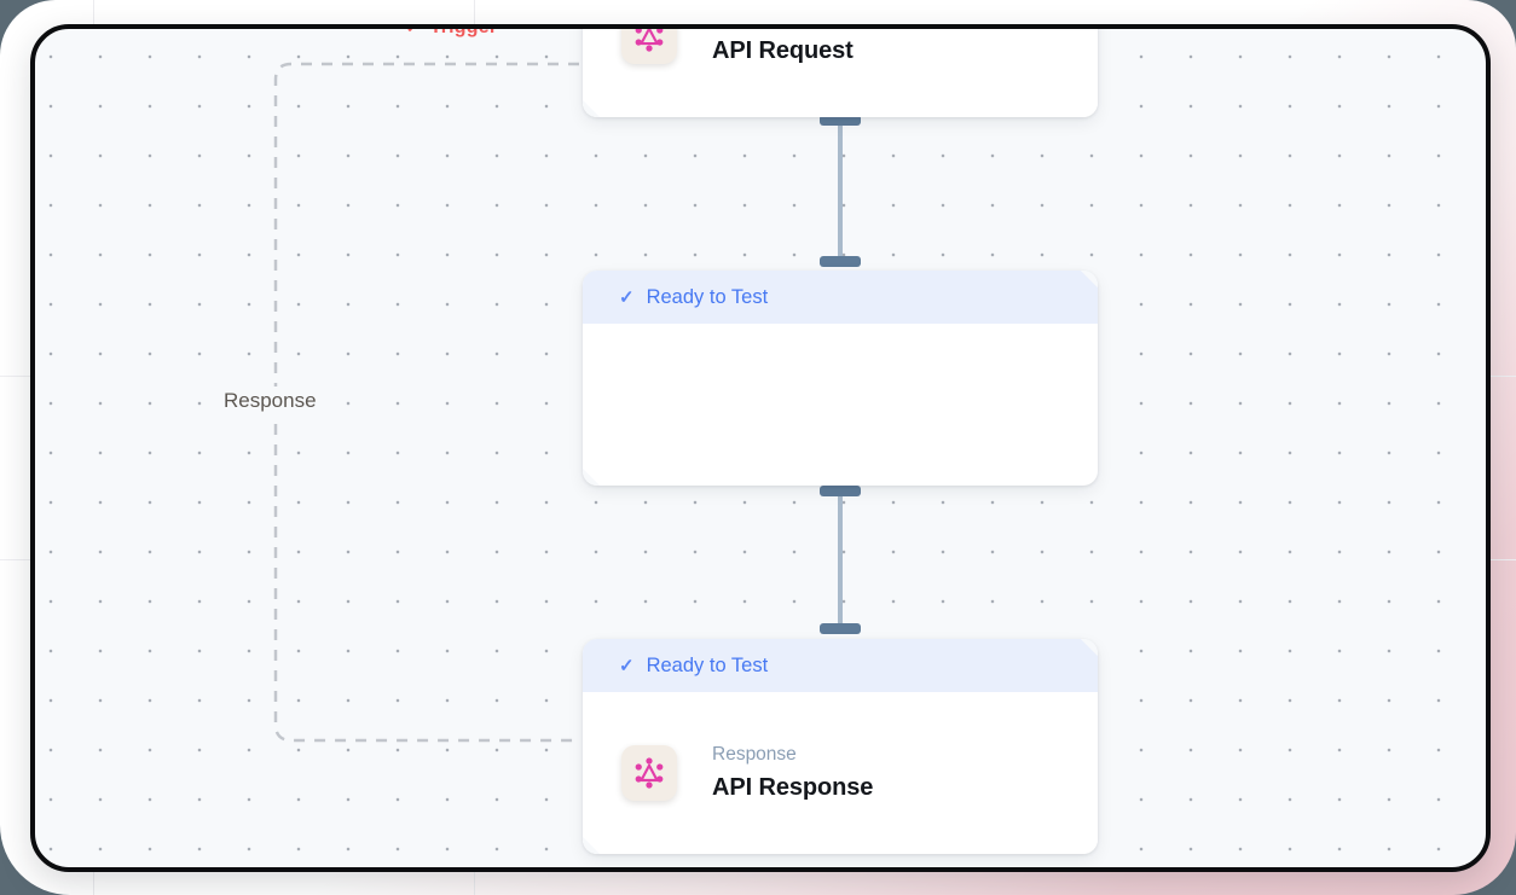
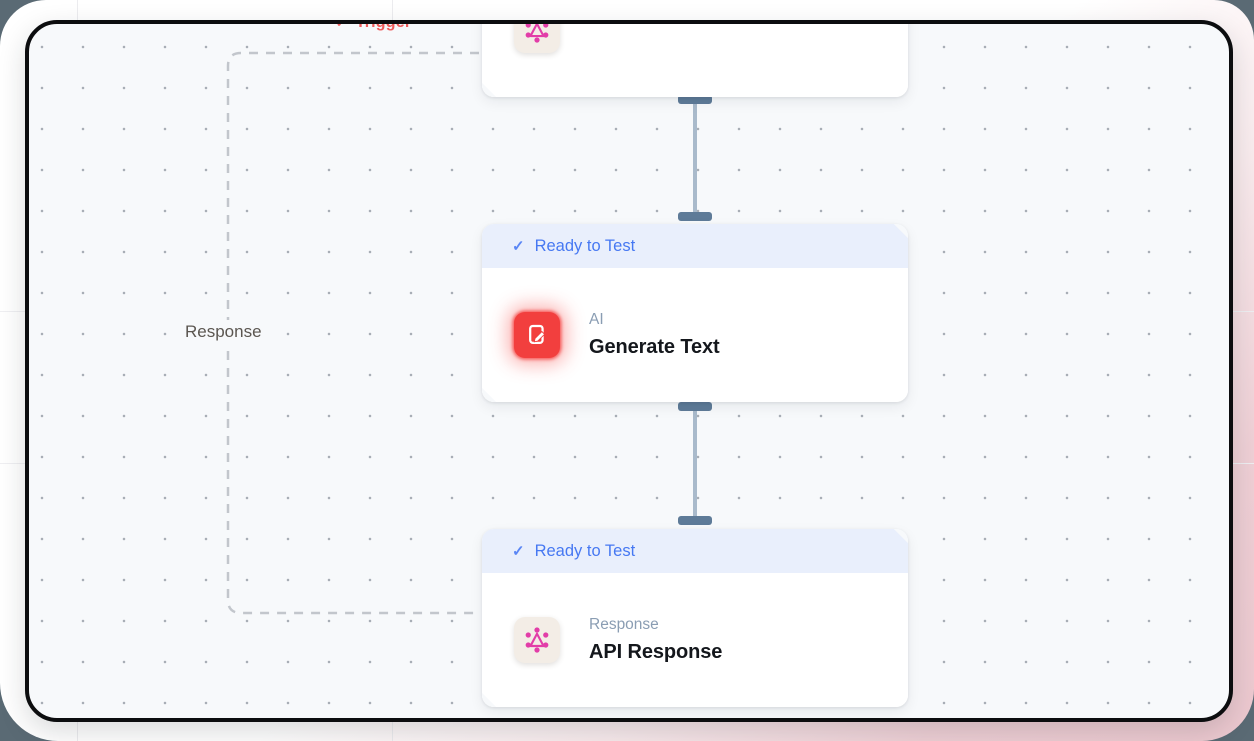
  Response
- API Request
  ✓
  Ready to Test
+ AI
+ Generate Text
  ✓
  Ready to Test
  Response
  API Response
